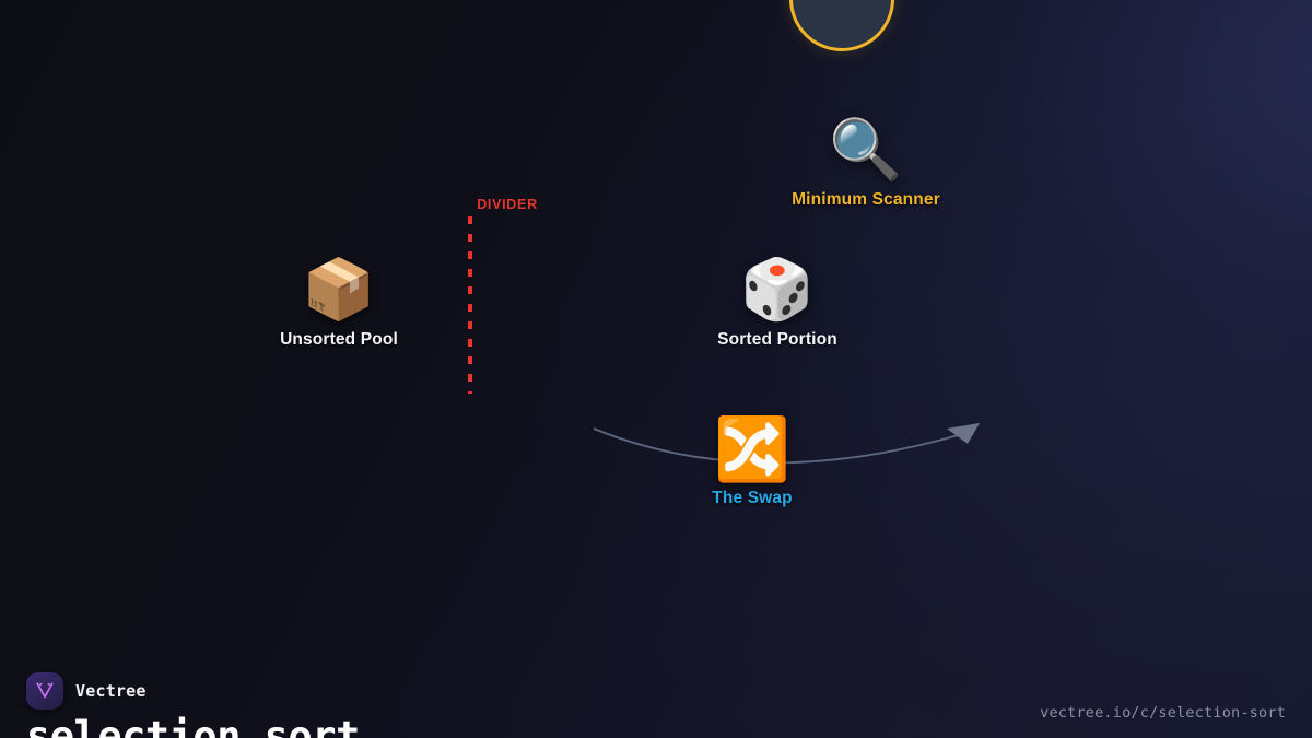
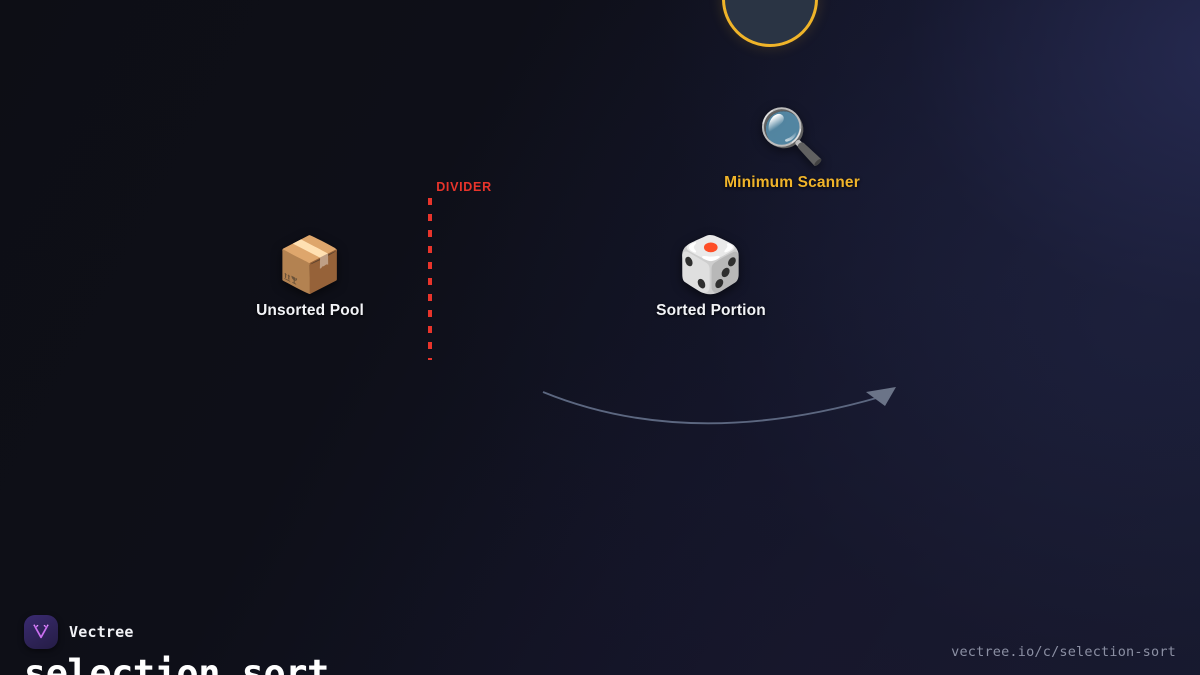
  DIVIDER
  📦
  Unsorted Pool
  🎲
  Sorted Portion
  🔍
  Minimum Scanner
- 🔀
- The Swap
  Vectree
  selection sort
  vectree.io/c/selection-sort
